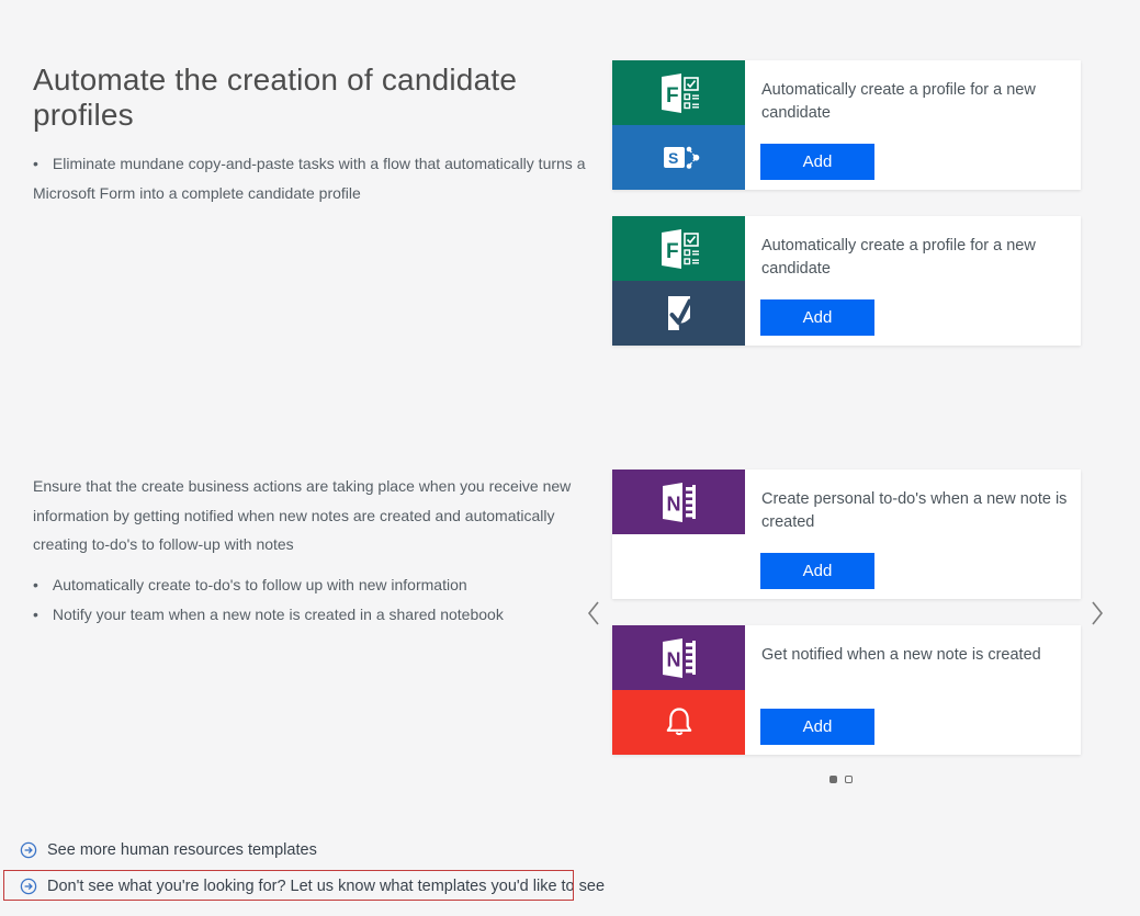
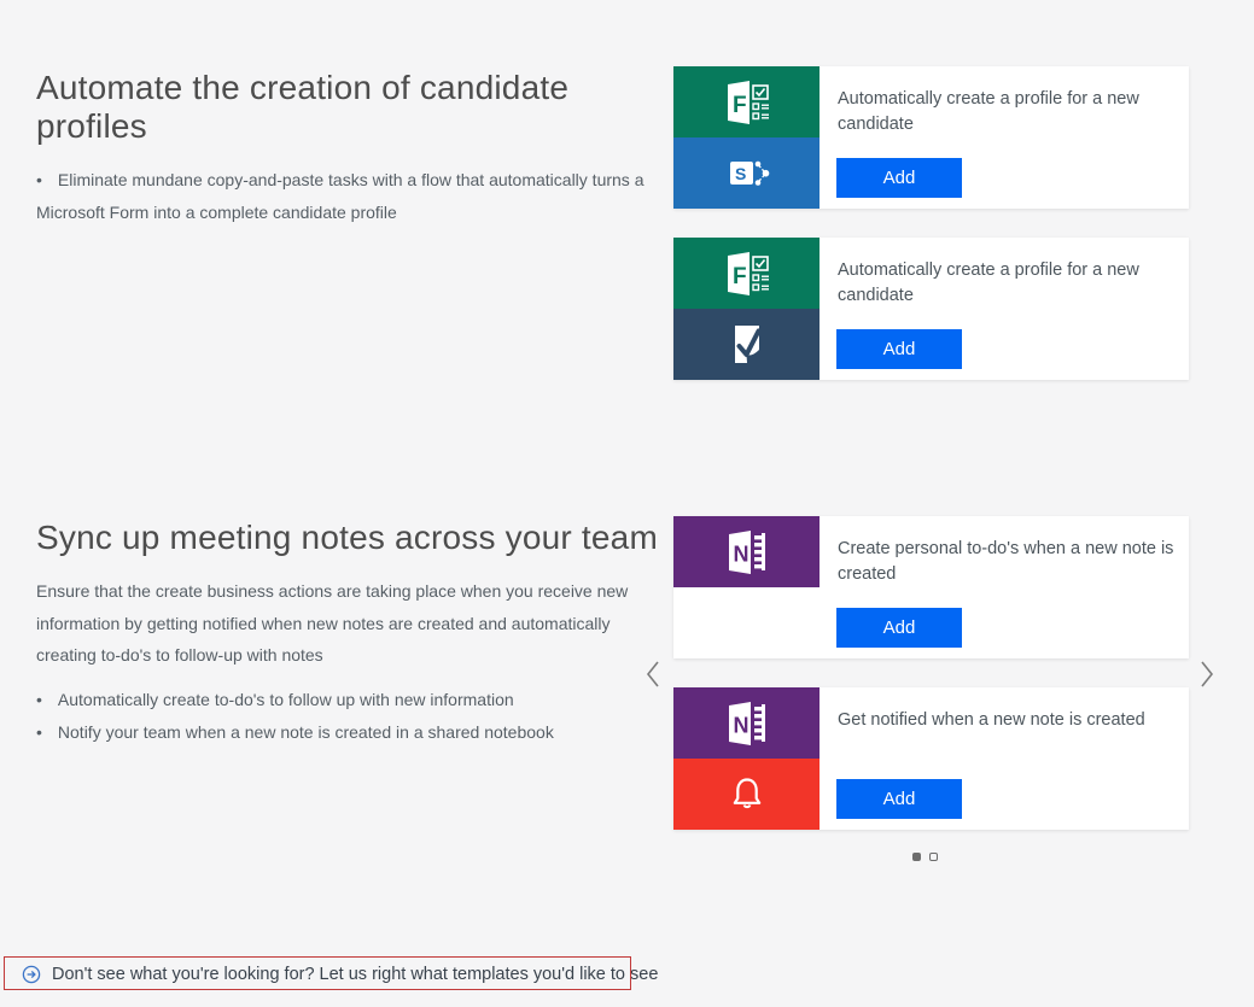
  Automate the creation of candidate profiles
  Eliminate mundane copy-and-paste tasks with a flow that automatically turns a Microsoft Form into a complete candidate profile
+ Sync up meeting notes across your team
  Ensure that the create business actions are taking place when you receive new information by getting notified when new notes are created and automatically creating to-do's to follow-up with notes
  Automatically create to-do's to follow up with new information
  Notify your team when a new note is created in a shared notebook
  F
  S
  Automatically create a profile for a new candidate
  Add
  F
  Automatically create a profile for a new candidate
  Add
  N
  Create personal to-do's when a new note is created
  Add
  N
  Get notified when a new note is created
  Add
- See more human resources templates
- Don't see what you're looking for? Let us know what templates you'd like to see
+ Don't see what you're looking for? Let us right what templates you'd like to see
